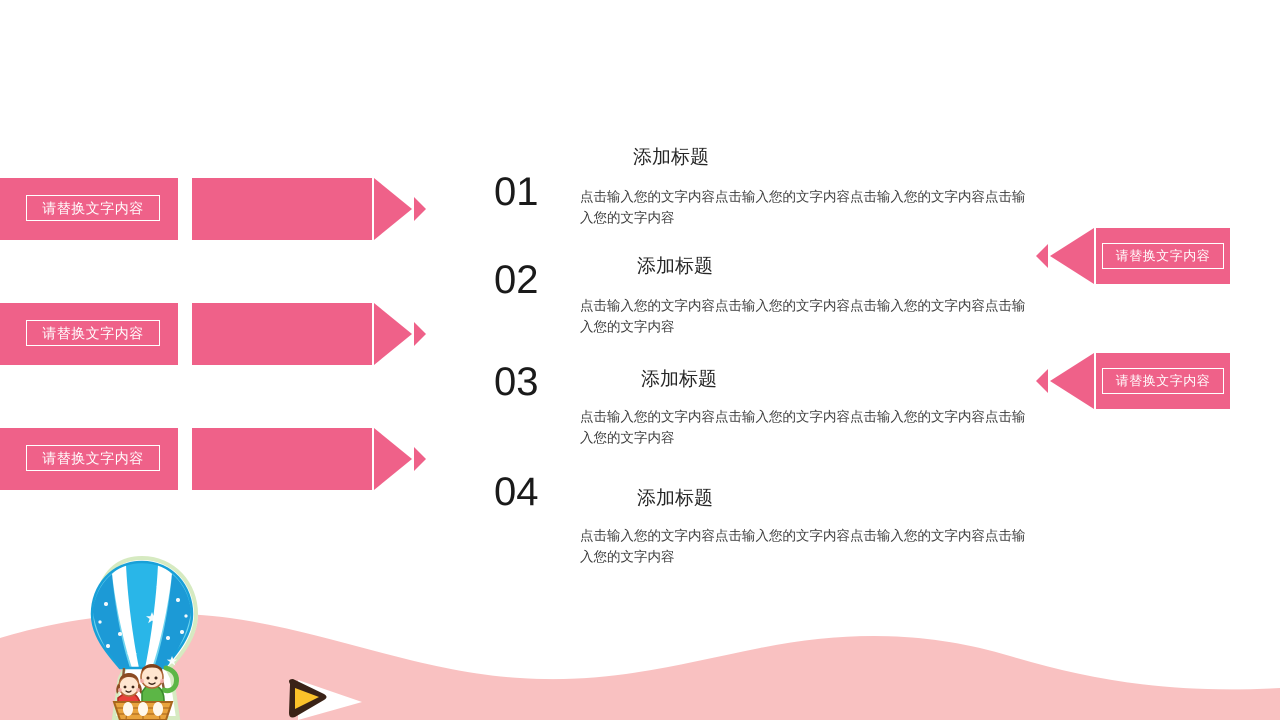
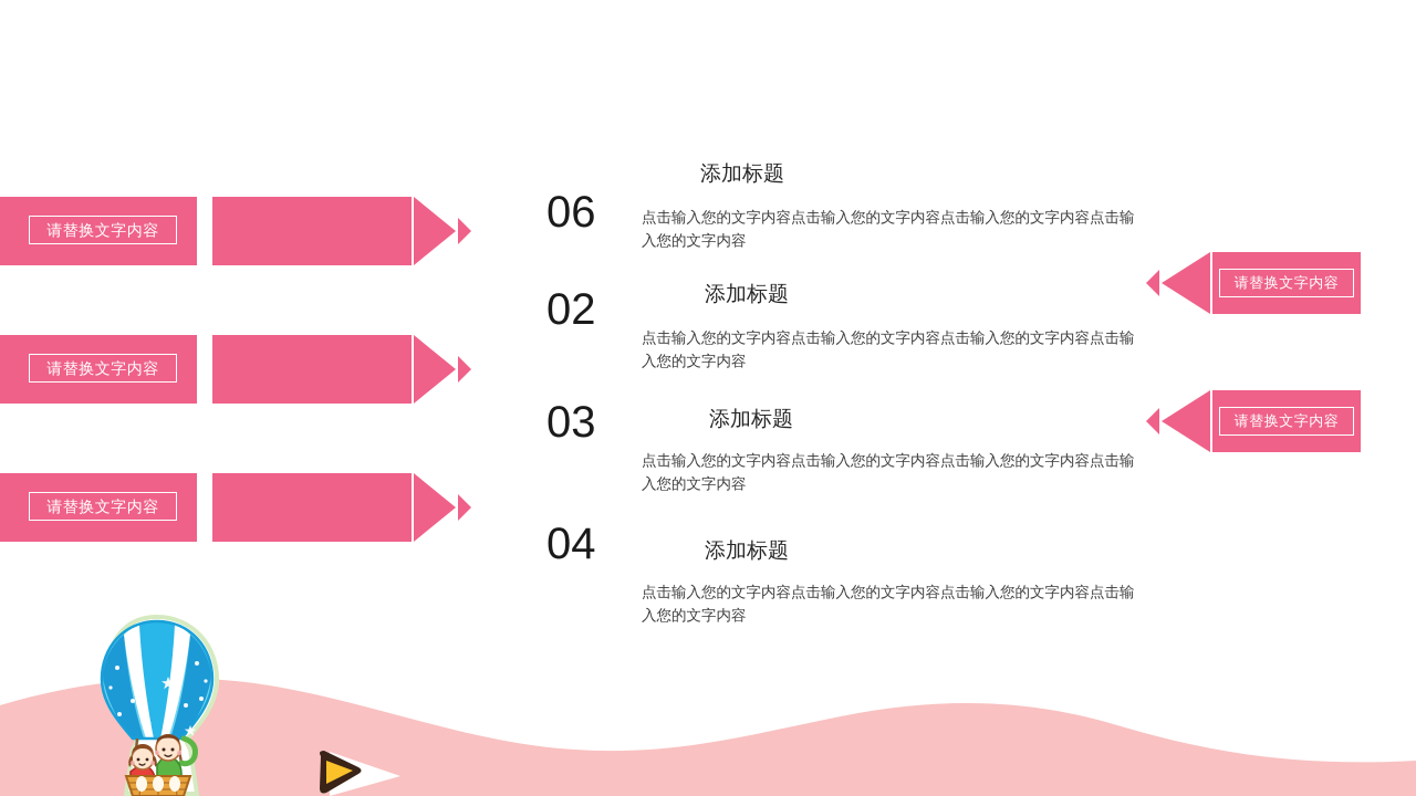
  请替换文字内容
  请替换文字内容
  请替换文字内容
  请替换文字内容
  请替换文字内容
- 01
+ 06
  添加标题
  点击输入您的文字内容点击输入您的文字内容点击输入您的文字内容点击输入您的文字内容
  02
  添加标题
  点击输入您的文字内容点击输入您的文字内容点击输入您的文字内容点击输入您的文字内容
  03
  添加标题
  点击输入您的文字内容点击输入您的文字内容点击输入您的文字内容点击输入您的文字内容
  04
  添加标题
  点击输入您的文字内容点击输入您的文字内容点击输入您的文字内容点击输入您的文字内容
